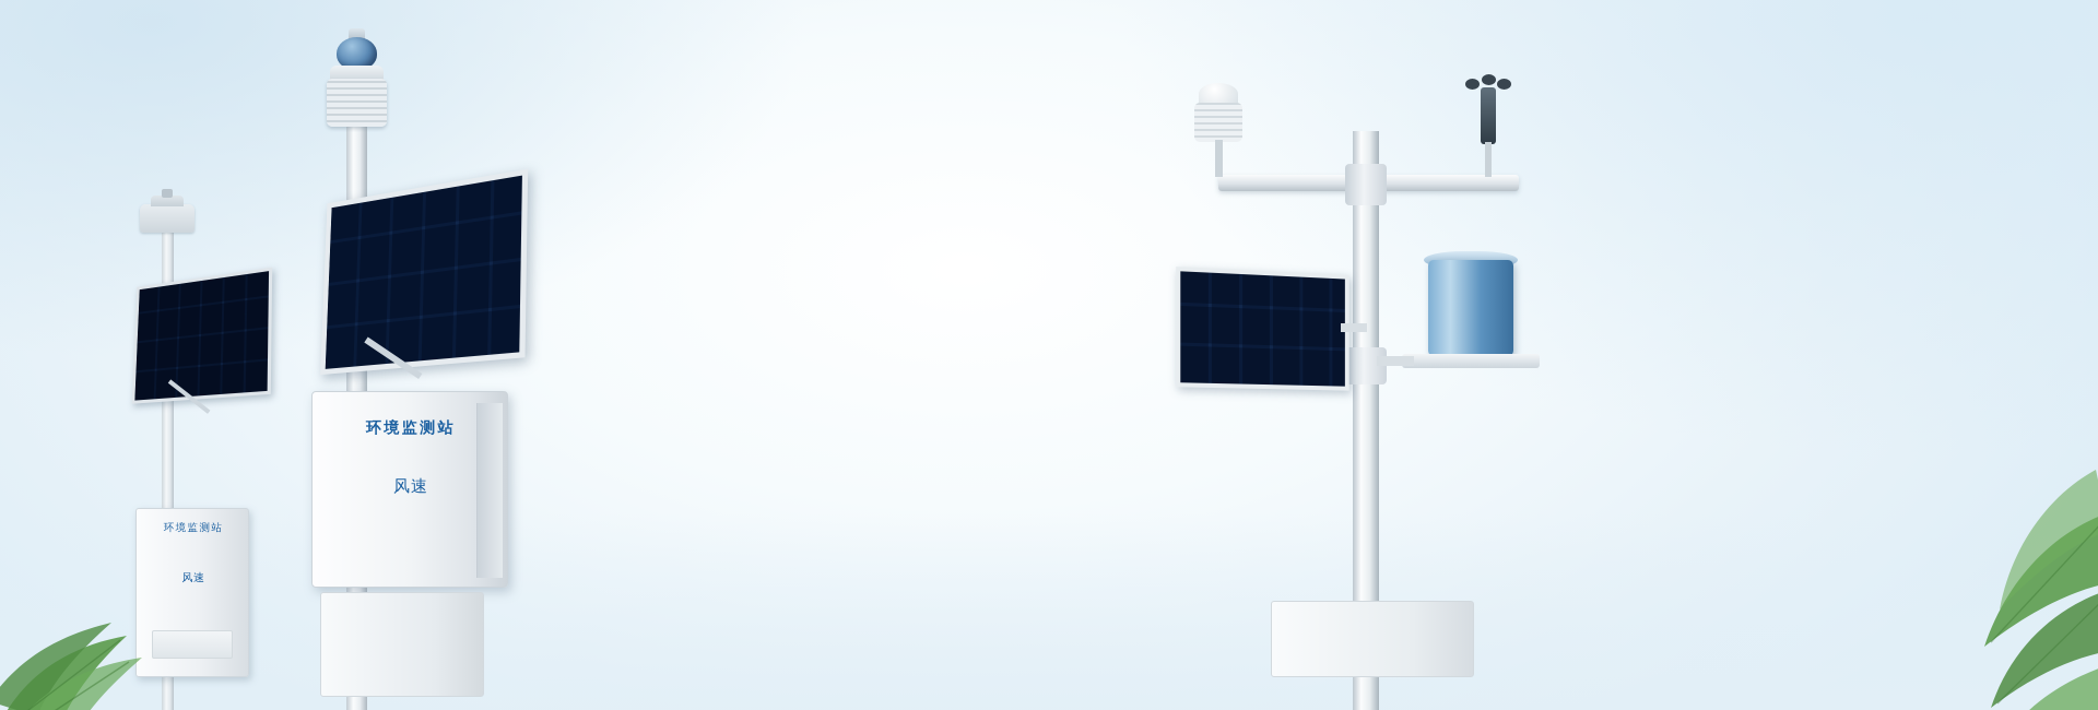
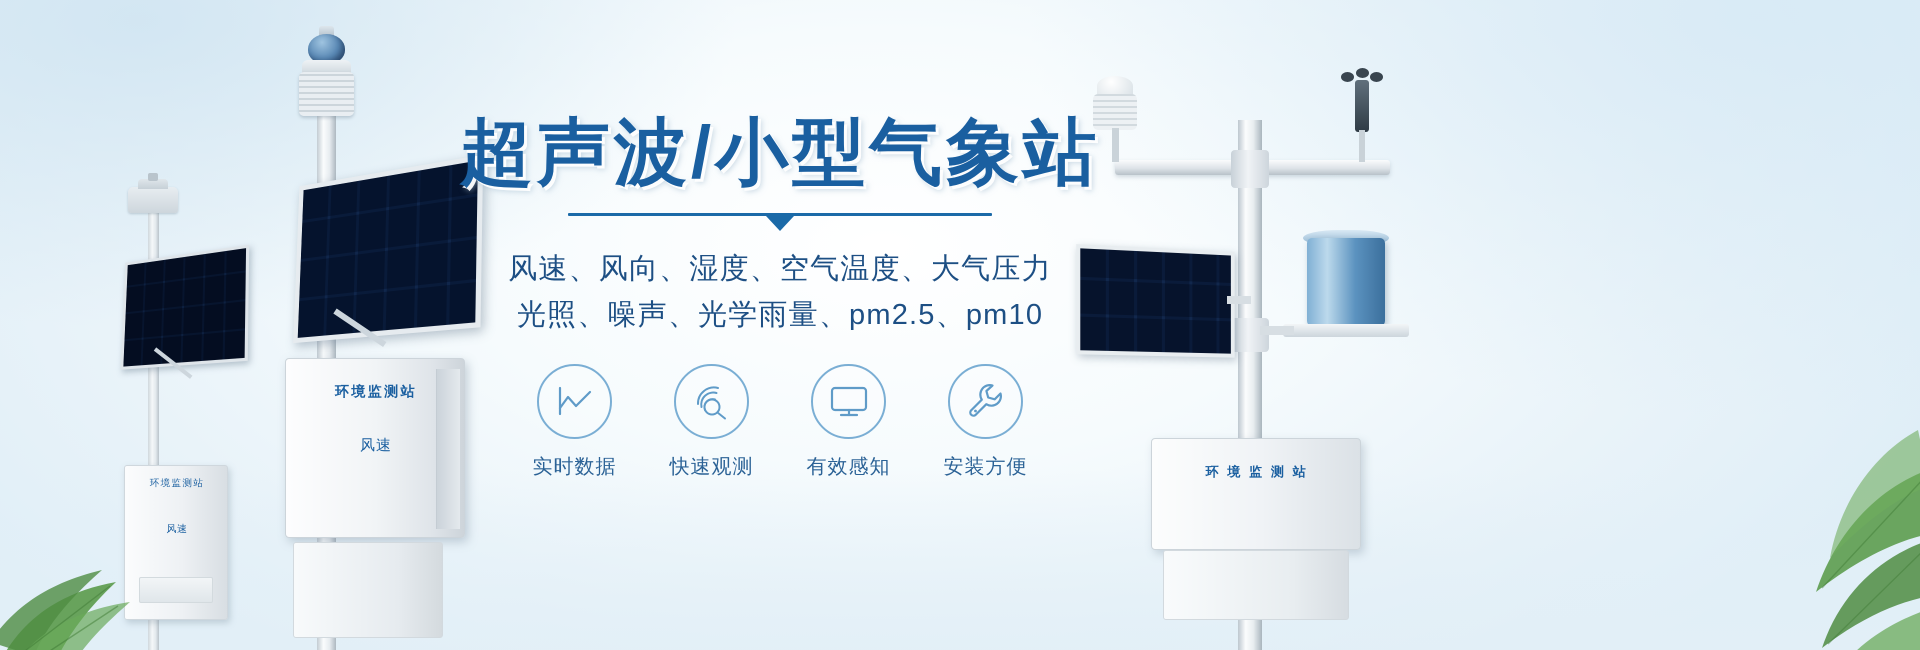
  环境监测站
  风速
  环境监测站
  风速
+ 环 境 监 测 站
+ 超声波/小型气象站
+ 风速、风向、湿度、空气温度、大气压力
+ 光照、噪声、光学雨量、pm2.5、pm10
+ 实时数据
+ 快速观测
+ 有效感知
+ 安装方便
